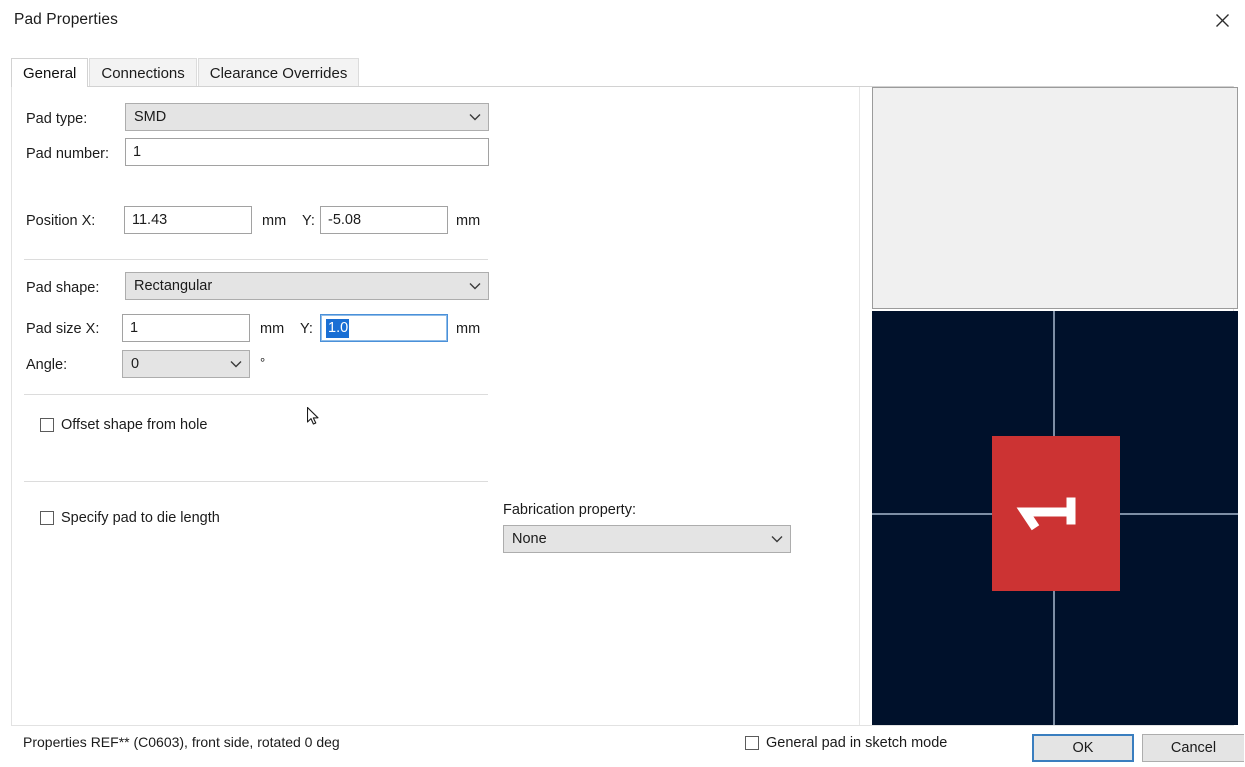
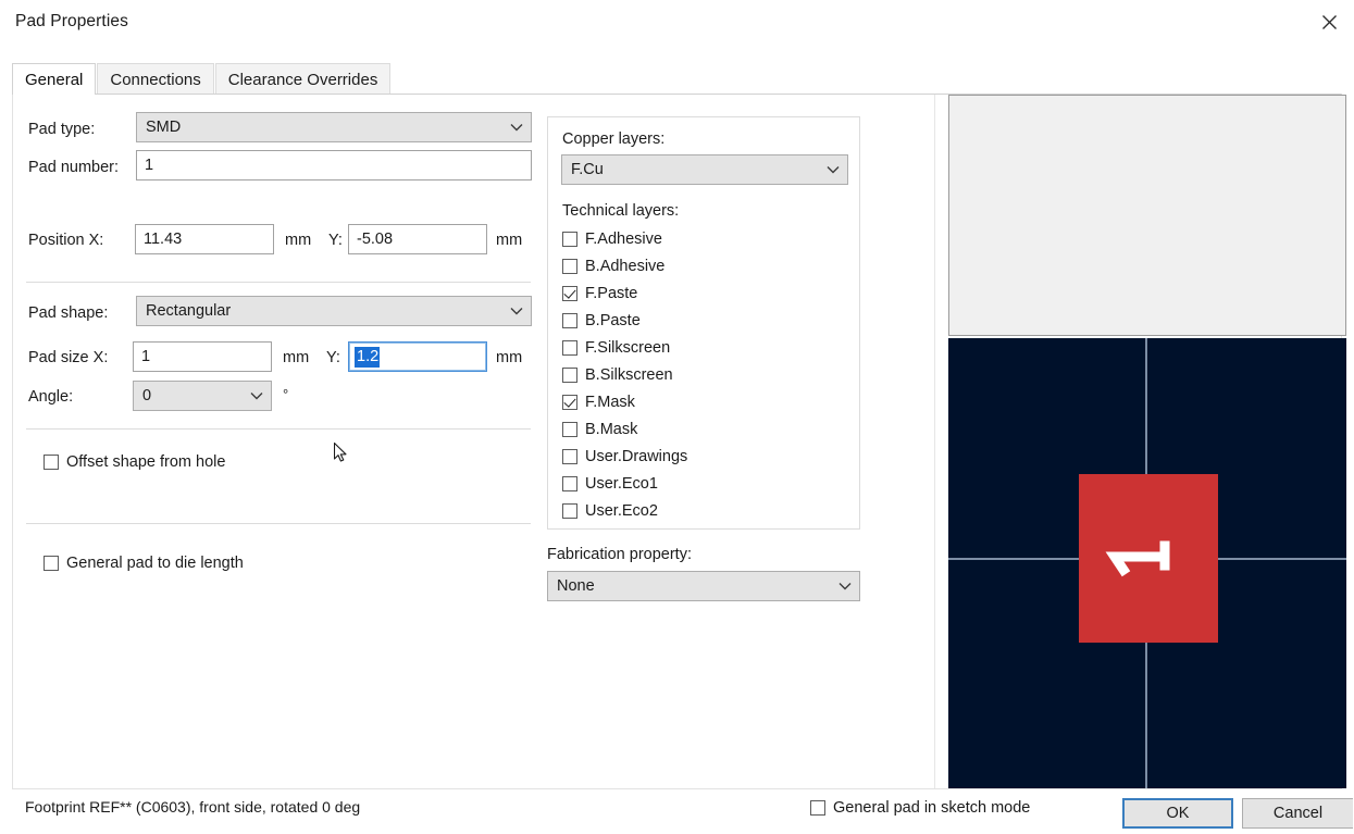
  Pad Properties
  General
  Connections
  Clearance Overrides
  Pad type:
  SMD
  Pad number:
  1
  Position X:
  11.43
  mm
  Y:
  -5.08
  mm
  Pad shape:
  Rectangular
  Pad size X:
  1
  mm
  Y:
- 1.0
+ 1.2
  mm
  Angle:
  0
  °
  Offset shape from hole
- Specify pad to die length
+ General pad to die length
+ Copper layers:
+ F.Cu
+ Technical layers:
+ F.Adhesive
+ B.Adhesive
+ F.Paste
+ B.Paste
+ F.Silkscreen
+ B.Silkscreen
+ F.Mask
+ B.Mask
+ User.Drawings
+ User.Eco1
+ User.Eco2
  Fabrication property:
  None
- Properties REF** (C0603), front side, rotated 0 deg
+ Footprint REF** (C0603), front side, rotated 0 deg
  General pad in sketch mode
  OK
  Cancel
